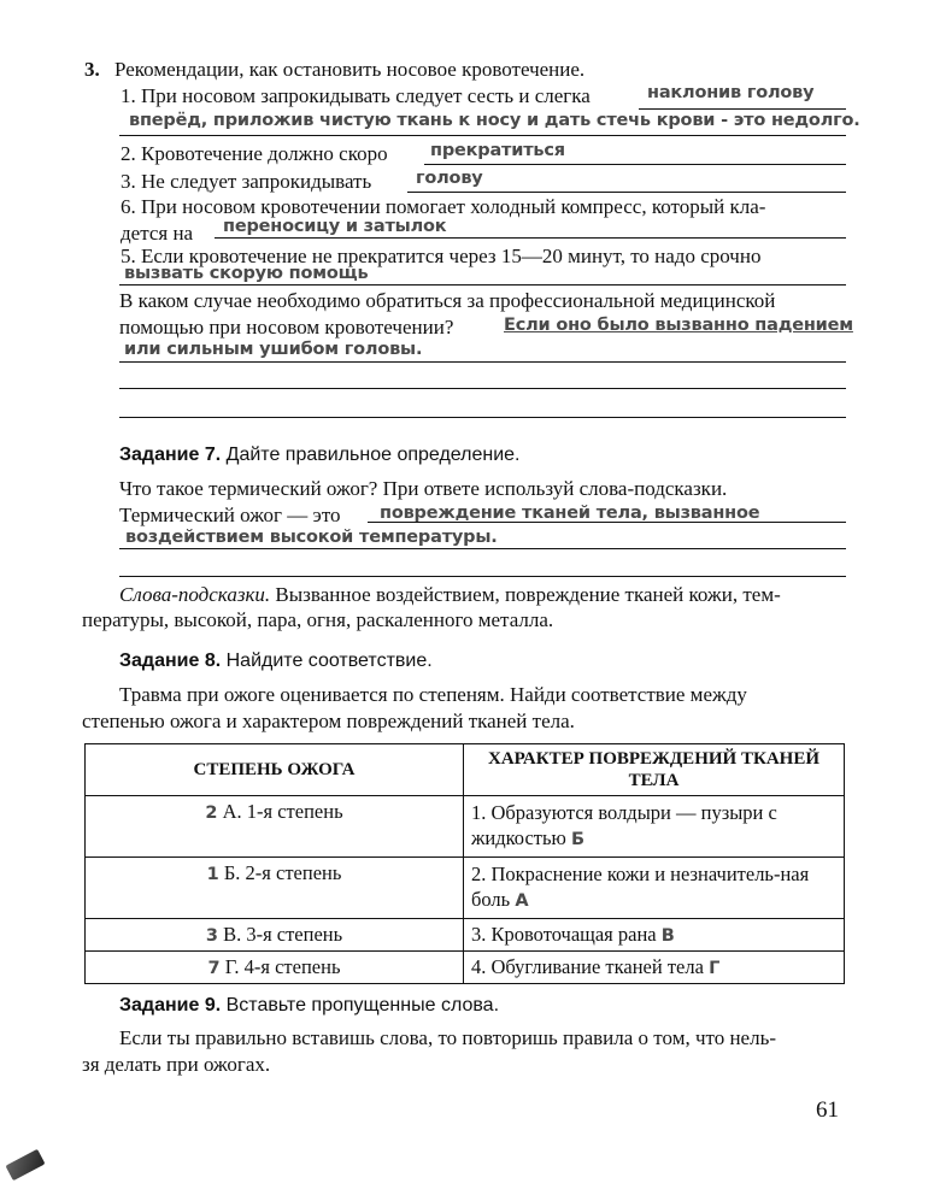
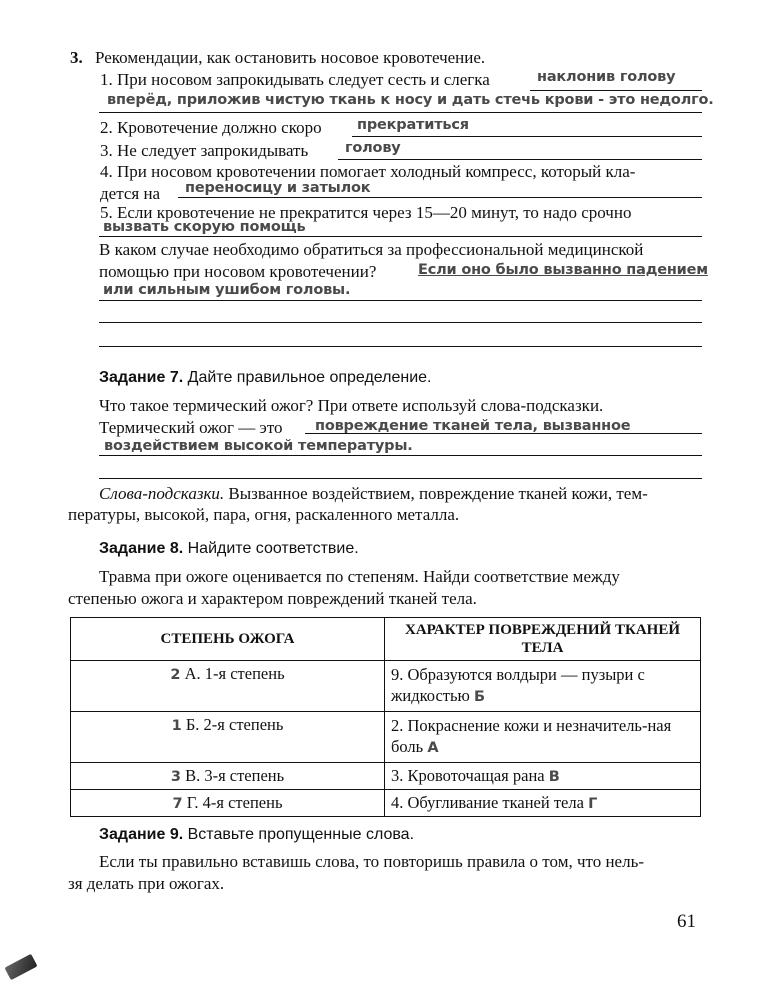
  3. Рекомендации, как остановить носовое кровотечение.
  1. При носовом запрокидывать следует сесть и слегка
  наклонив голову
  вперёд, приложив чистую ткань к носу и дать стечь крови - это недолго.
  2. Кровотечение должно скоро
  прекратиться
  3. Не следует запрокидывать
  голову
- 6. При носовом кровотечении помогает холодный компресс, который кла-
+ 4. При носовом кровотечении помогает холодный компресс, который кла-
  дется на
  переносицу и затылок
  5. Если кровотечение не прекратится через 15—20 минут, то надо срочно
  вызвать скорую помощь
  В каком случае необходимо обратиться за профессиональной медицинской
  помощью при носовом кровотечении?
  Если оно было вызванно падением
  или сильным ушибом головы.
  Задание 7. Дайте правильное определение.
  Что такое термический ожог? При ответе используй слова-подсказки.
  Термический ожог — это
  повреждение тканей тела, вызванное
  воздействием высокой температуры.
  Слова-подсказки. Вызванное воздействием, повреждение тканей кожи, тем-
  пературы, высокой, пара, огня, раскаленного металла.
  Задание 8. Найдите соответствие.
  Травма при ожоге оценивается по степеням. Найди соответствие между
  степенью ожога и характером повреждений тканей тела.
  СТЕПЕНЬ ОЖОГА	ХАРАКТЕР ПОВРЕЖДЕНИЙ ТКАНЕЙ ТЕЛА
- 2 А. 1-я степень	1. Образуются волдыри — пузыри с жидкостью Б
+ 2 А. 1-я степень	9. Образуются волдыри — пузыри с жидкостью Б
  1 Б. 2-я степень	2. Покраснение кожи и незначитель-ная боль А
  3 В. 3-я степень	3. Кровоточащая рана В
  7 Г. 4-я степень	4. Обугливание тканей тела Г
  Задание 9. Вставьте пропущенные слова.
  Если ты правильно вставишь слова, то повторишь правила о том, что нель-
  зя делать при ожогах.
  61
